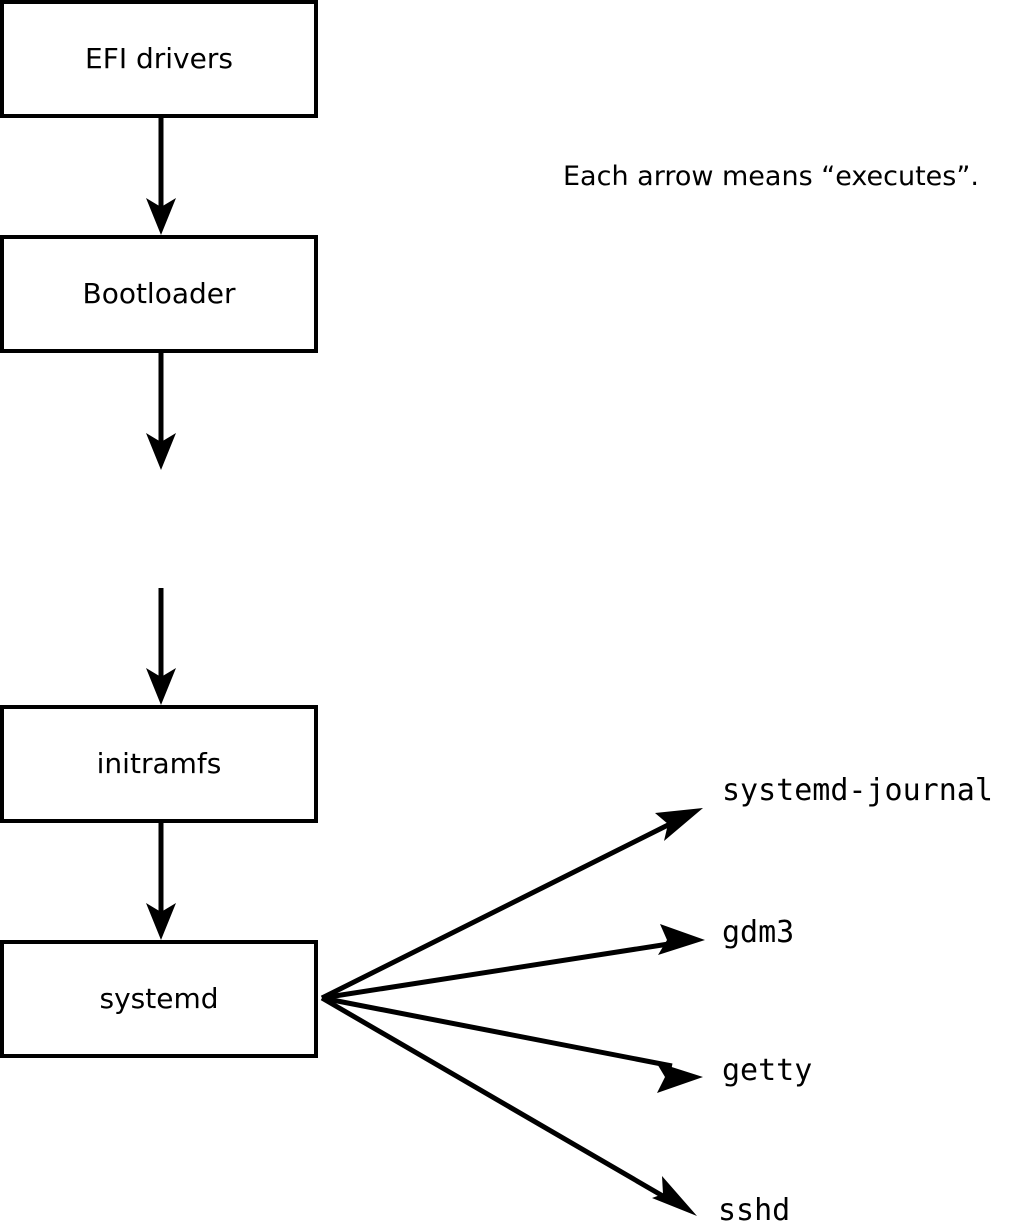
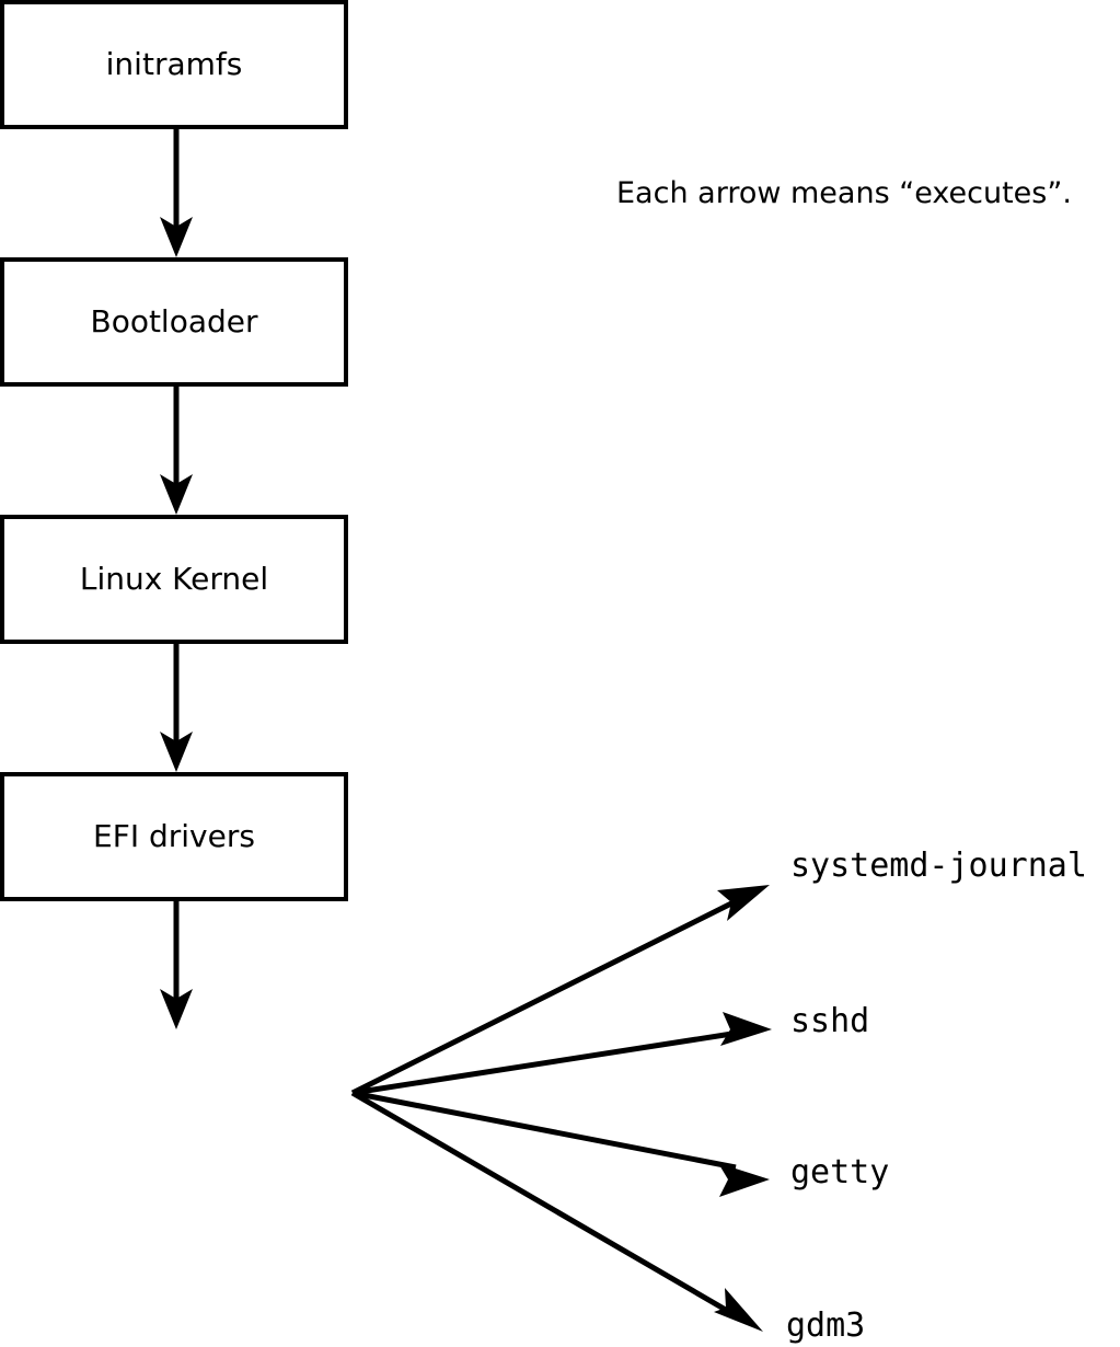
- EFI drivers
+ initramfs
  Bootloader
+ Linux Kernel
- initramfs
+ EFI drivers
- systemd
  Each arrow means “executes”.
  systemd-journal
- gdm3
+ sshd
  getty
- sshd
+ gdm3
